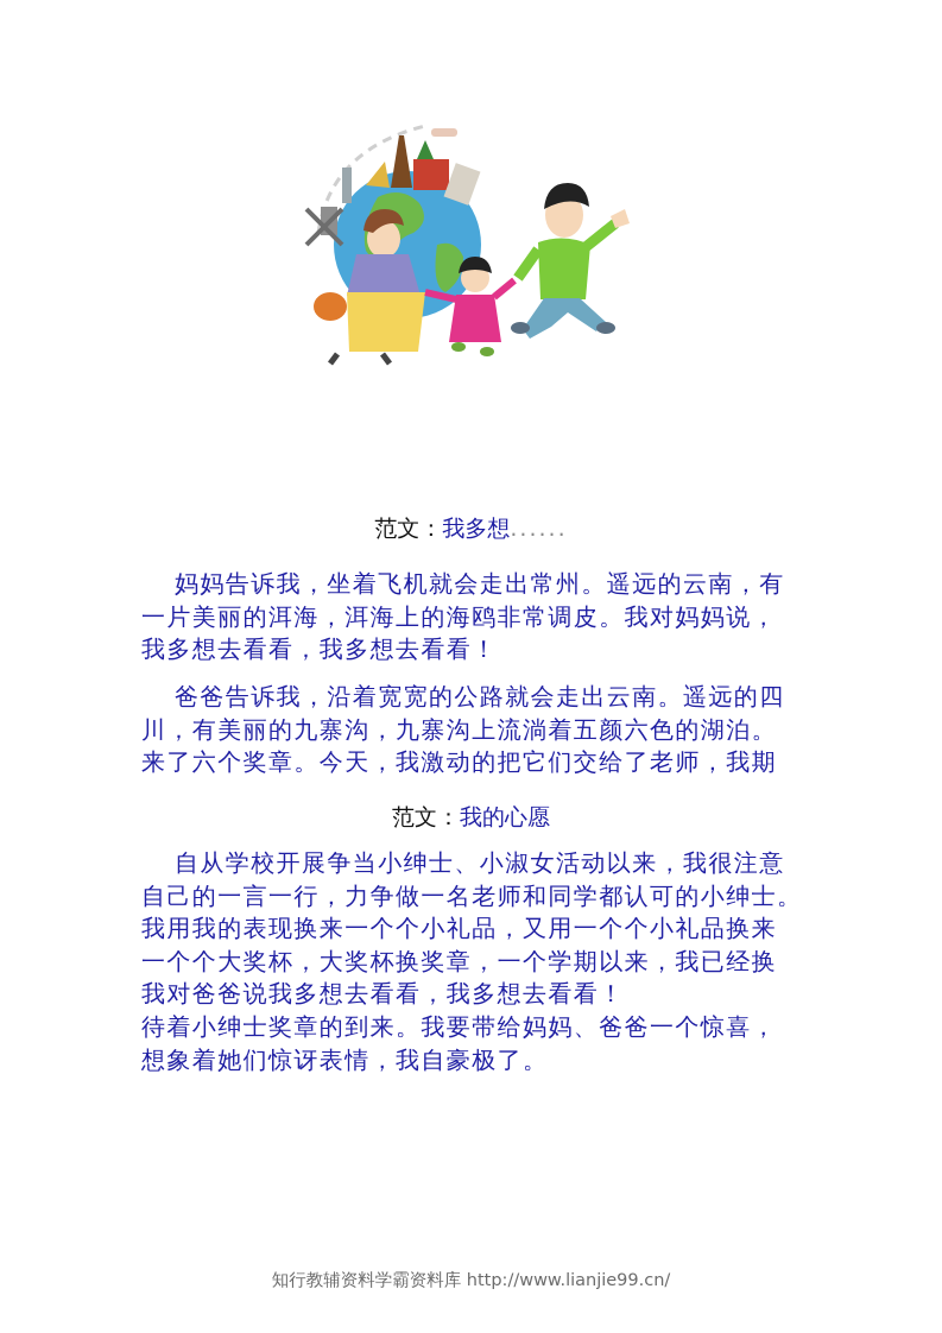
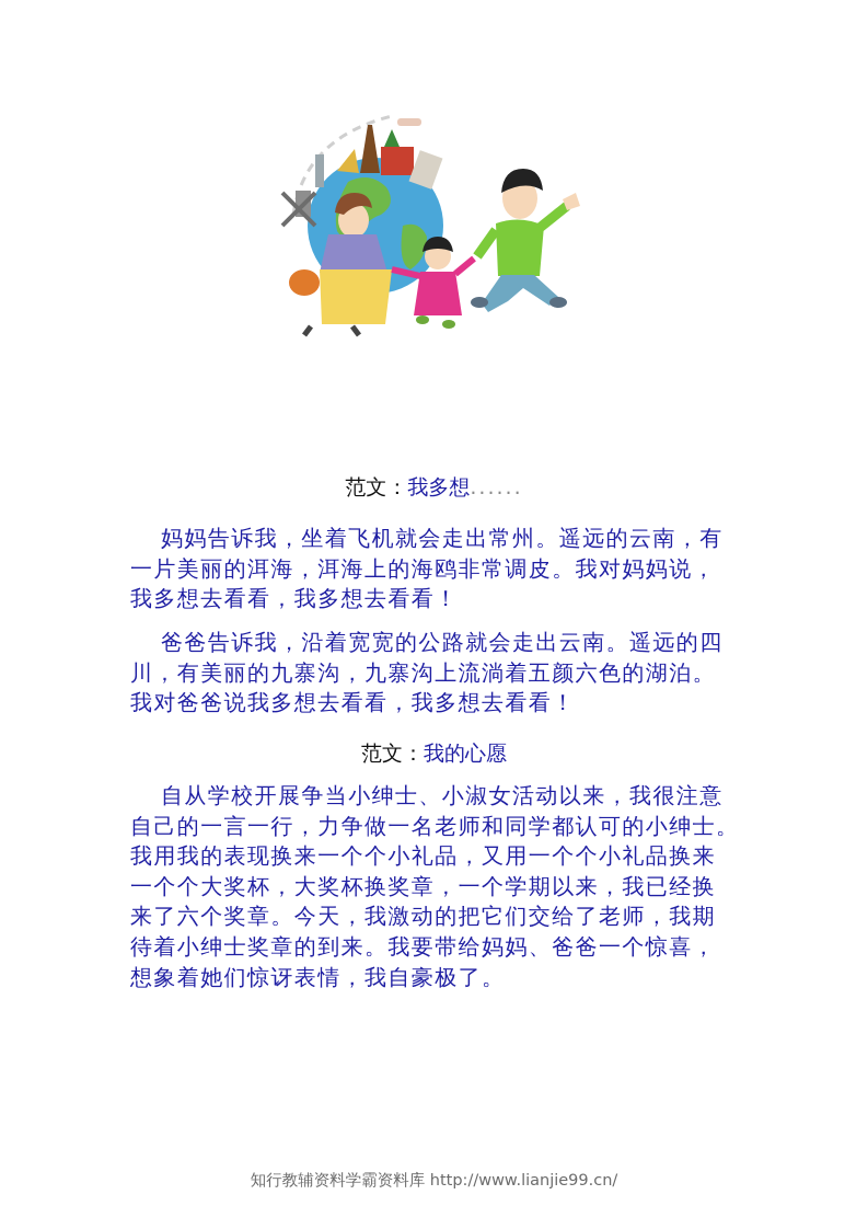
  范文：我多想......
  妈妈告诉我，坐着飞机就会走出常州。遥远的云南，有
  一片美丽的洱海，洱海上的海鸥非常调皮。我对妈妈说，
  我多想去看看，我多想去看看！
  爸爸告诉我，沿着宽宽的公路就会走出云南。遥远的四
  川，有美丽的九寨沟，九寨沟上流淌着五颜六色的湖泊。
- 来了六个奖章。今天，我激动的把它们交给了老师，我期
+ 我对爸爸说我多想去看看，我多想去看看！
  范文：我的心愿
  自从学校开展争当小绅士、小淑女活动以来，我很注意
  自己的一言一行，力争做一名老师和同学都认可的小绅士。
  我用我的表现换来一个个小礼品，又用一个个小礼品换来
  一个个大奖杯，大奖杯换奖章，一个学期以来，我已经换
- 我对爸爸说我多想去看看，我多想去看看！
+ 来了六个奖章。今天，我激动的把它们交给了老师，我期
  待着小绅士奖章的到来。我要带给妈妈、爸爸一个惊喜，
  想象着她们惊讶表情，我自豪极了。
  知行教辅资料学霸资料库 http://www.lianjie99.cn/
